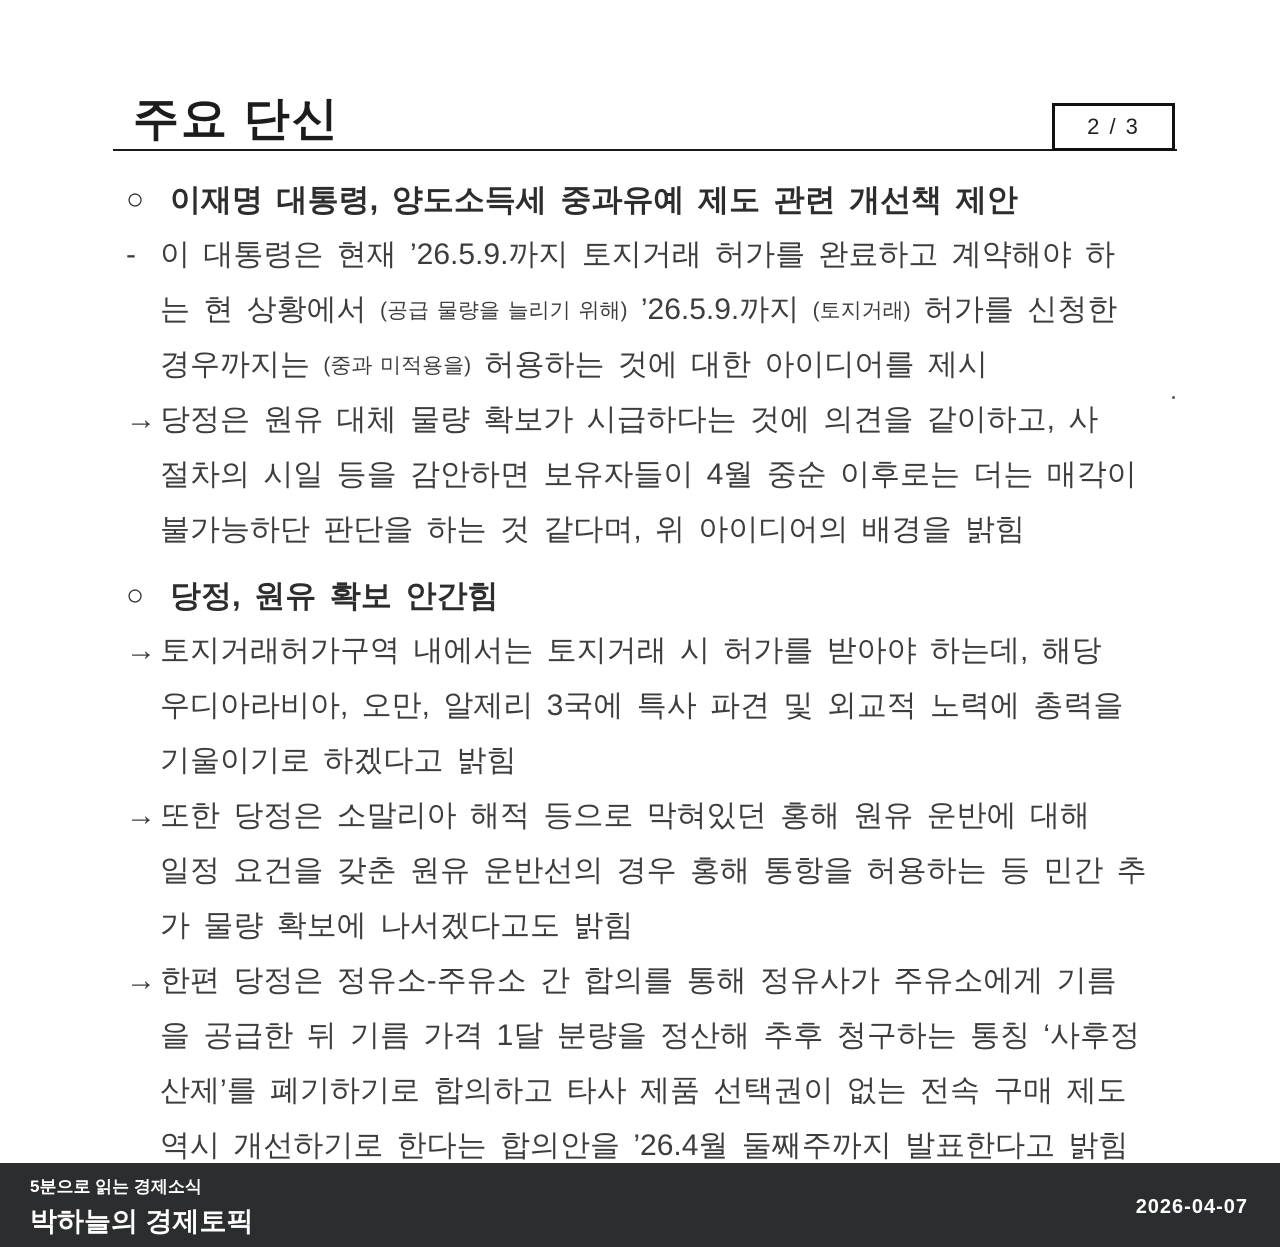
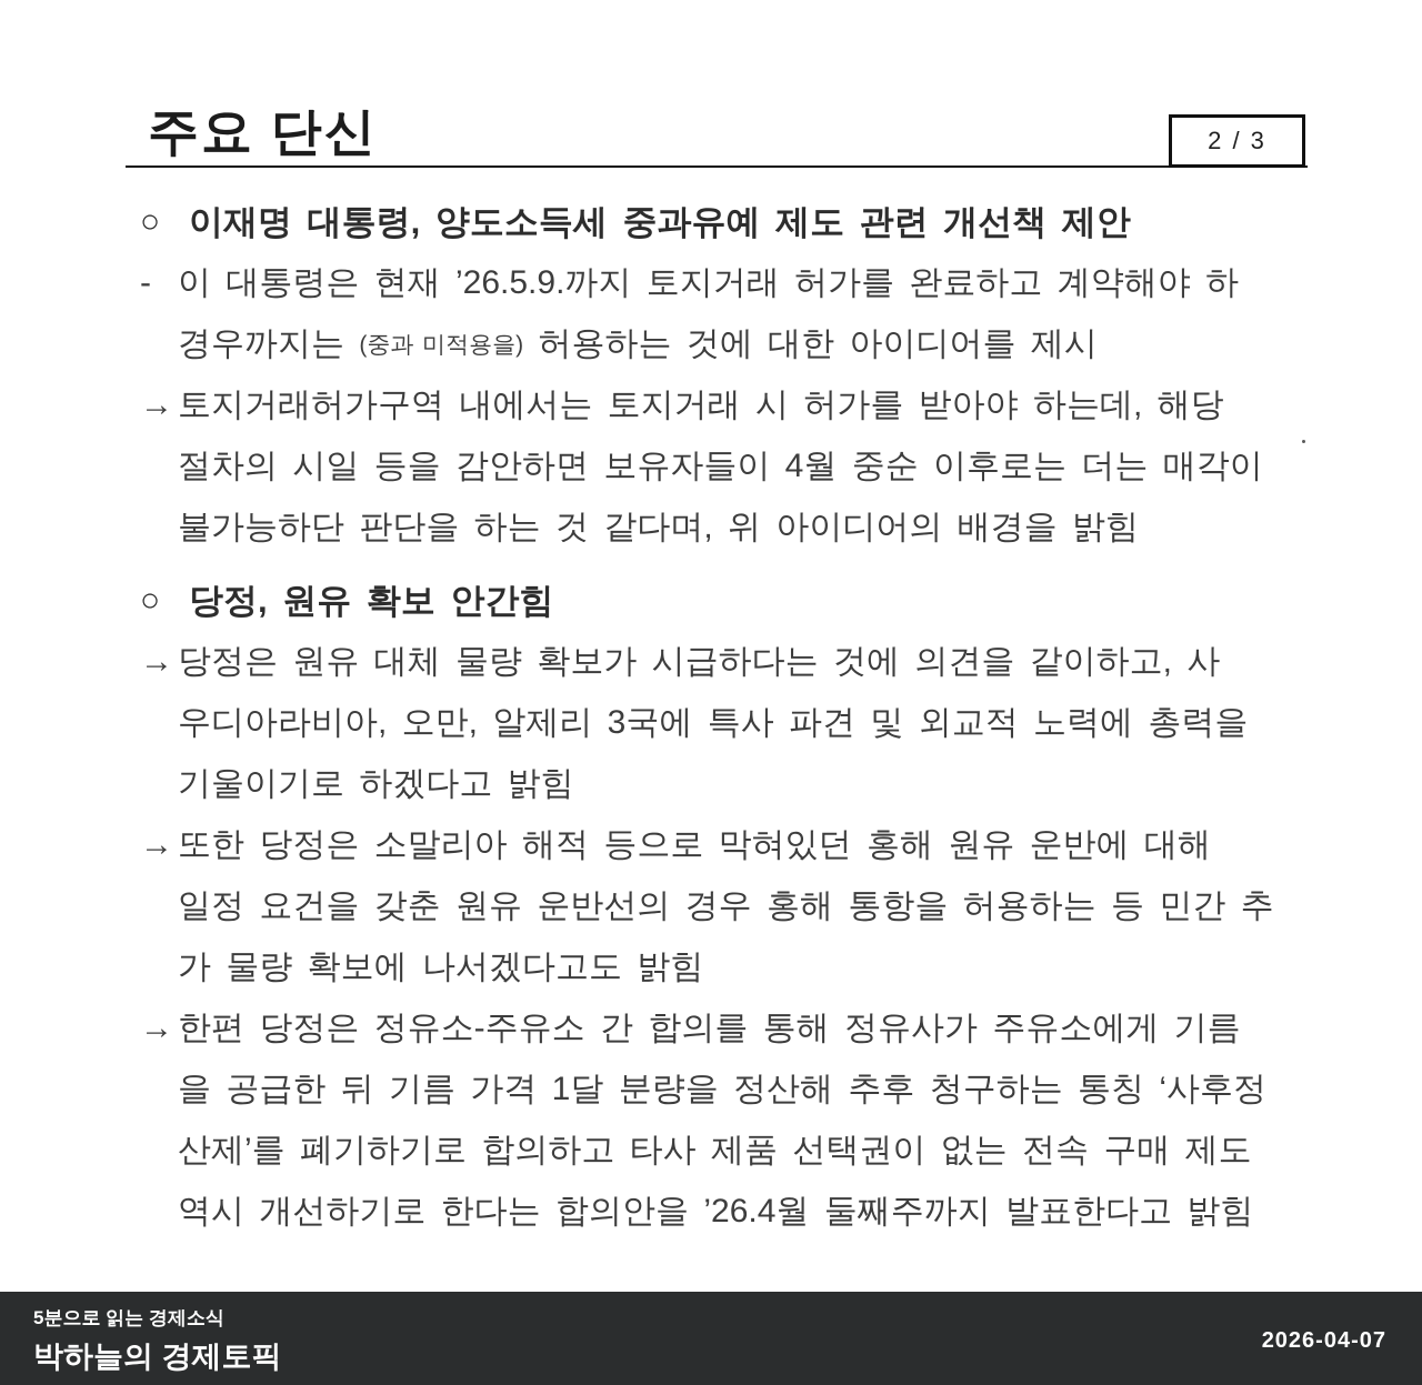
  주요 단신
  2 / 3
  ○
  이재명 대통령, 양도소득세 중과유예 제도 관련 개선책 제안
  -
  이 대통령은 현재 ’26.5.9.까지 토지거래 허가를 완료하고 계약해야 하
- 는 현 상황에서 (공급 물량을 늘리기 위해) ’26.5.9.까지 (토지거래) 허가를 신청한
  경우까지는 (중과 미적용을) 허용하는 것에 대한 아이디어를 제시
  →
- 당정은 원유 대체 물량 확보가 시급하다는 것에 의견을 같이하고, 사
+ 토지거래허가구역 내에서는 토지거래 시 허가를 받아야 하는데, 해당
  절차의 시일 등을 감안하면 보유자들이 4월 중순 이후로는 더는 매각이
  불가능하단 판단을 하는 것 같다며, 위 아이디어의 배경을 밝힘
  ○
  당정, 원유 확보 안간힘
  →
- 토지거래허가구역 내에서는 토지거래 시 허가를 받아야 하는데, 해당
+ 당정은 원유 대체 물량 확보가 시급하다는 것에 의견을 같이하고, 사
  우디아라비아, 오만, 알제리 3국에 특사 파견 및 외교적 노력에 총력을
  기울이기로 하겠다고 밝힘
  →
  또한 당정은 소말리아 해적 등으로 막혀있던 홍해 원유 운반에 대해
  일정 요건을 갖춘 원유 운반선의 경우 홍해 통항을 허용하는 등 민간 추
  가 물량 확보에 나서겠다고도 밝힘
  →
  한편 당정은 정유소-주유소 간 합의를 통해 정유사가 주유소에게 기름
  을 공급한 뒤 기름 가격 1달 분량을 정산해 추후 청구하는 통칭 ‘사후정
  산제’를 폐기하기로 합의하고 타사 제품 선택권이 없는 전속 구매 제도
  역시 개선하기로 한다는 합의안을 ’26.4월 둘째주까지 발표한다고 밝힘
  5분으로 읽는 경제소식
  박하늘의 경제토픽
  2026-04-07
